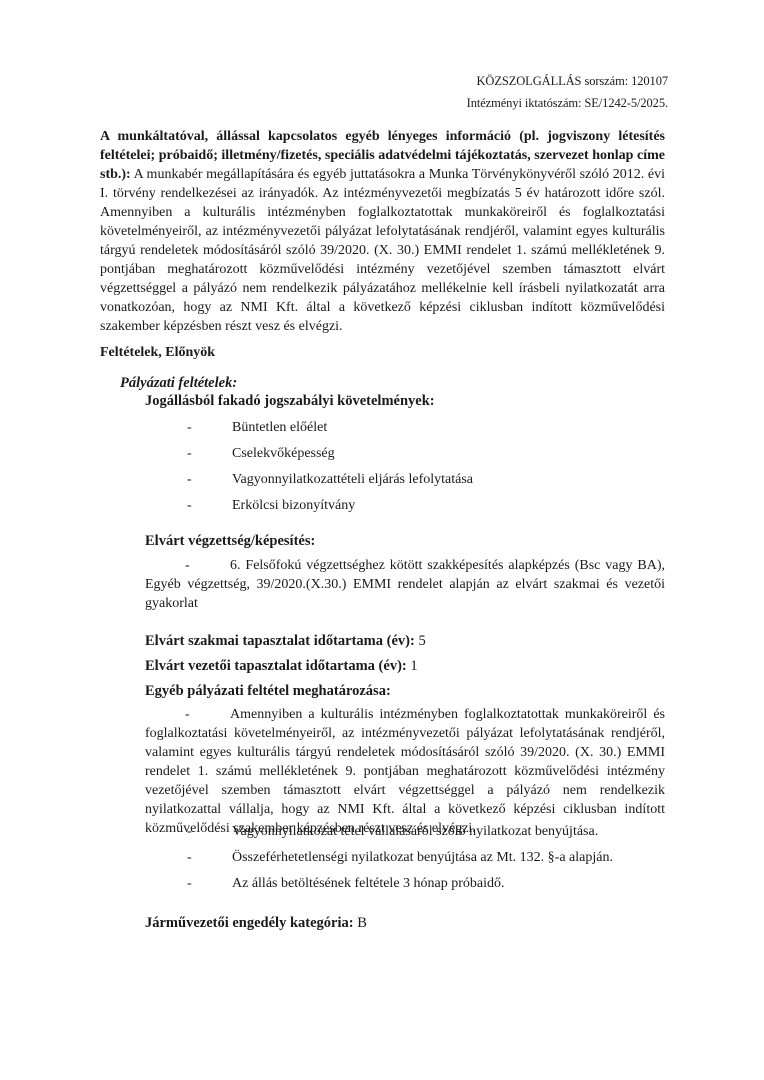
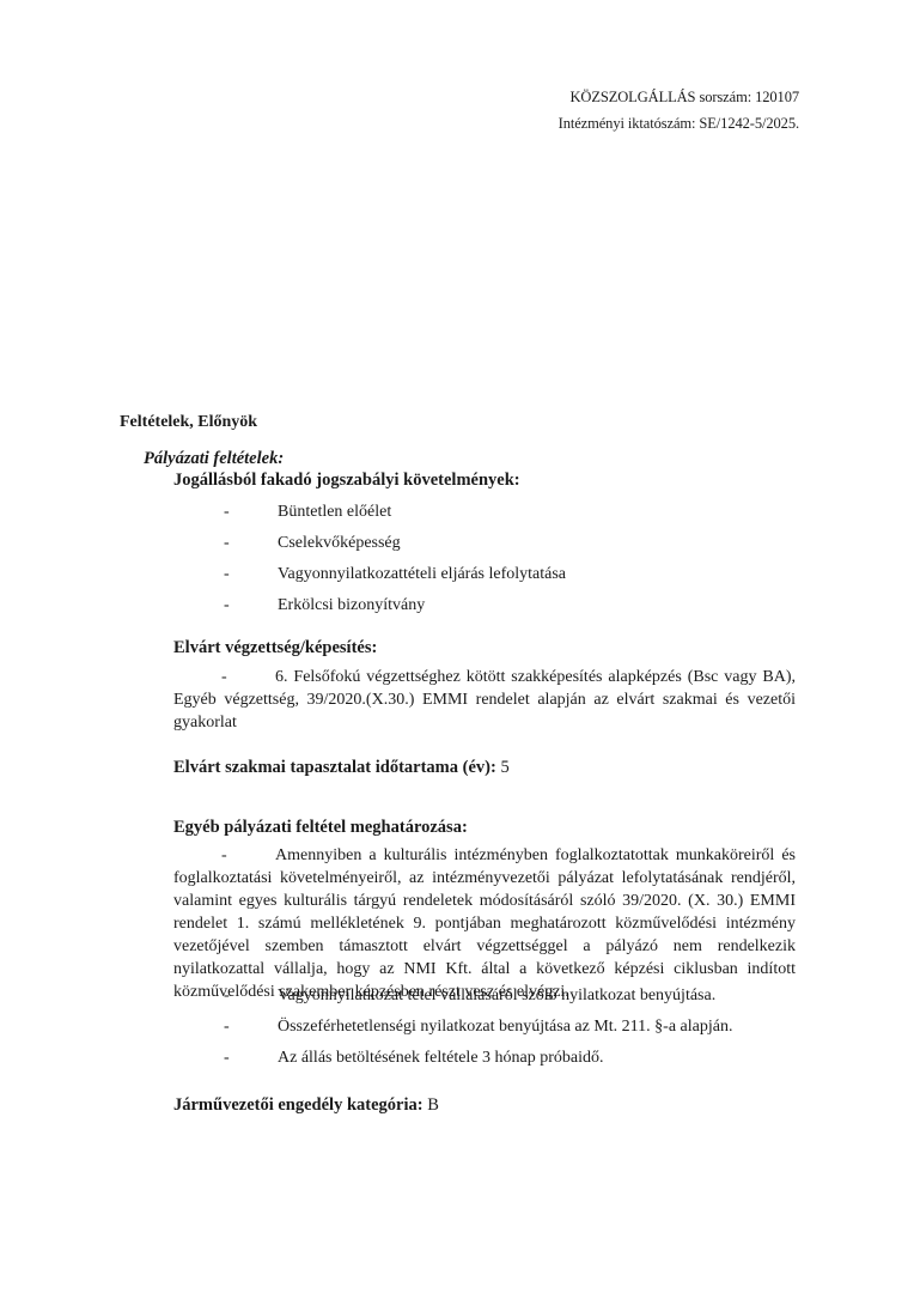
  KÖZSZOLGÁLLÁS sorszám: 120107
  Intézményi iktatószám: SE/1242-5/2025.
- A munkáltatóval, állással kapcsolatos egyéb lényeges információ (pl. jogviszony létesítés feltételei; próbaidő; illetmény/fizetés, speciális adatvédelmi tájékoztatás, szervezet honlap címe stb.): A munkabér megállapítására és egyéb juttatásokra a Munka Törvénykönyvéről szóló 2012. évi I. törvény rendelkezései az irányadók. Az intézményvezetői megbízatás 5 év határozott időre szól. Amennyiben a kulturális intézményben foglalkoztatottak munkaköreiről és foglalkoztatási követelményeiről, az intézményvezetői pályázat lefolytatásának rendjéről, valamint egyes kulturális tárgyú rendeletek módosításáról szóló 39/2020. (X. 30.) EMMI rendelet 1. számú mellékletének 9. pontjában meghatározott közművelődési intézmény vezetőjével szemben támasztott elvárt végzettséggel a pályázó nem rendelkezik pályázatához mellékelnie kell írásbeli nyilatkozatát arra vonatkozóan, hogy az NMI Kft. által a következő képzési ciklusban indított közművelődési szakember képzésben részt vesz és elvégzi.
  Feltételek, Előnyök
  Pályázati feltételek:
  Jogállásból fakadó jogszabályi követelmények:
  -
  Büntetlen előélet
  -
  Cselekvőképesség
  -
  Vagyonnyilatkozattételi eljárás lefolytatása
  -
  Erkölcsi bizonyítvány
  Elvárt végzettség/képesítés:
  - 6. Felsőfokú végzettséghez kötött szakképesítés alapképzés (Bsc vagy BA), Egyéb végzettség, 39/2020.(X.30.) EMMI rendelet alapján az elvárt szakmai és vezetői gyakorlat
  Elvárt szakmai tapasztalat időtartama (év): 5
- Elvárt vezetői tapasztalat időtartama (év): 1
  Egyéb pályázati feltétel meghatározása:
  - Amennyiben a kulturális intézményben foglalkoztatottak munkaköreiről és foglalkoztatási követelményeiről, az intézményvezetői pályázat lefolytatásának rendjéről, valamint egyes kulturális tárgyú rendeletek módosításáról szóló 39/2020. (X. 30.) EMMI rendelet 1. számú mellékletének 9. pontjában meghatározott közművelődési intézmény vezetőjével szemben támasztott elvárt végzettséggel a pályázó nem rendelkezik nyilatkozattal vállalja, hogy az NMI Kft. által a következő képzési ciklusban indított közművelődési szakember képzésben részt vesz és elvégzi.
  -
  Vagyonnyilatkozat tétel vállalásáról szóló nyilatkozat benyújtása.
  -
- Összeférhetetlenségi nyilatkozat benyújtása az Mt. 132. §-a alapján.
+ Összeférhetetlenségi nyilatkozat benyújtása az Mt. 211. §-a alapján.
  -
  Az állás betöltésének feltétele 3 hónap próbaidő.
  Járművezetői engedély kategória: B
